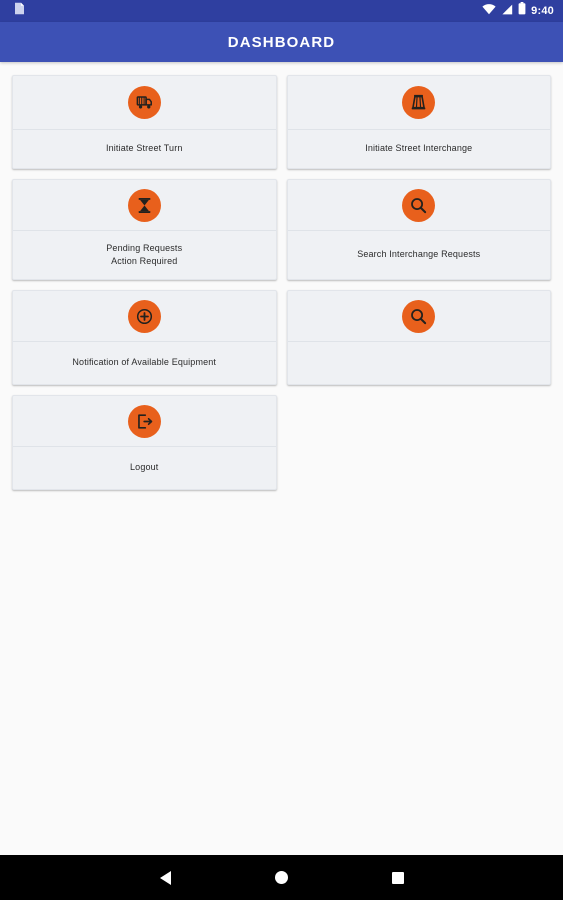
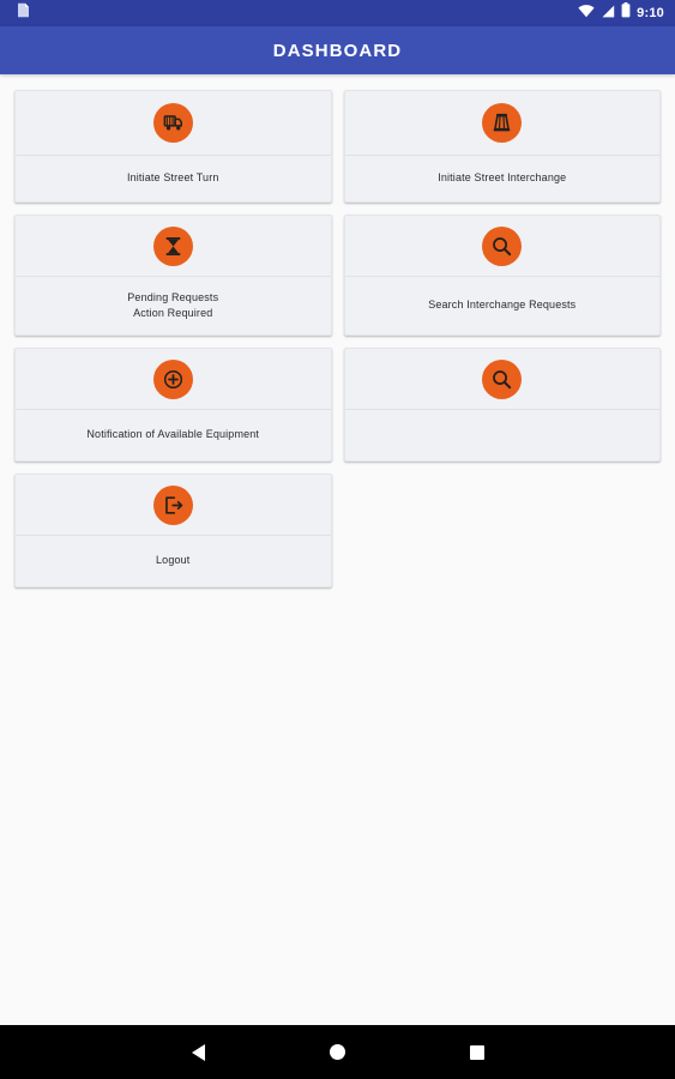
- 9:40
+ 9:10
  DASHBOARD
  Initiate Street Turn
  Initiate Street Interchange
  Pending Requests
  Action Required
  Search Interchange Requests
  Notification of Available Equipment
  Logout
